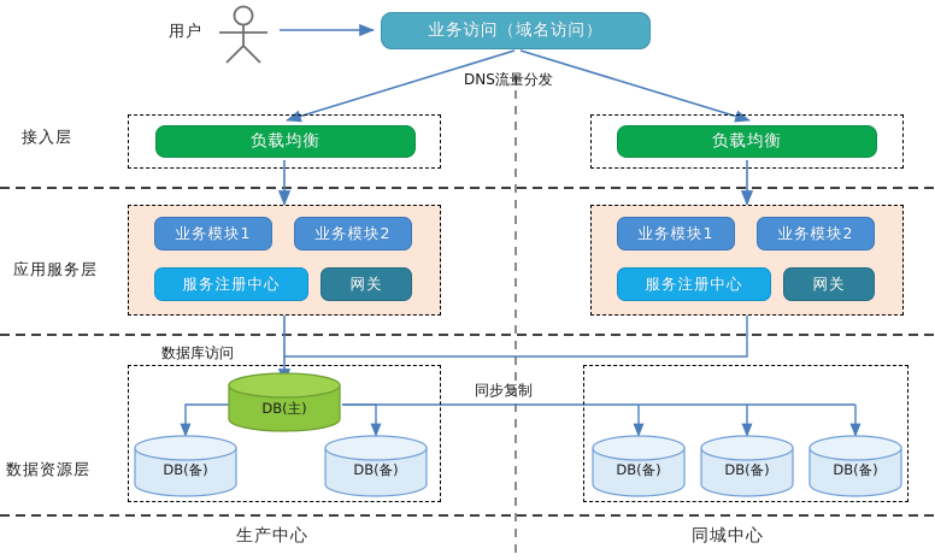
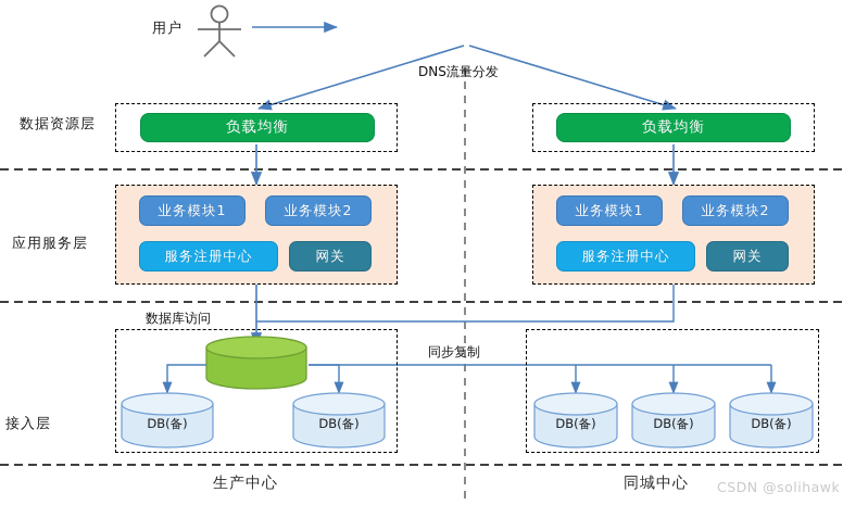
- 接入层
+ 数据资源层
  应用服务层
- 数据资源层
+ 接入层
  用户
- 业务访问（域名访问）
  DNS流量分发
  负载均衡
  负载均衡
  业务模块1
  业务模块2
  服务注册中心
  网关
  业务模块1
  业务模块2
  服务注册中心
  网关
  数据库访问
  同步复制
- DB(主)
  DB(备)
  DB(备)
  DB(备)
  DB(备)
  DB(备)
  生产中心
  同城中心
+ CSDN @solihawk
